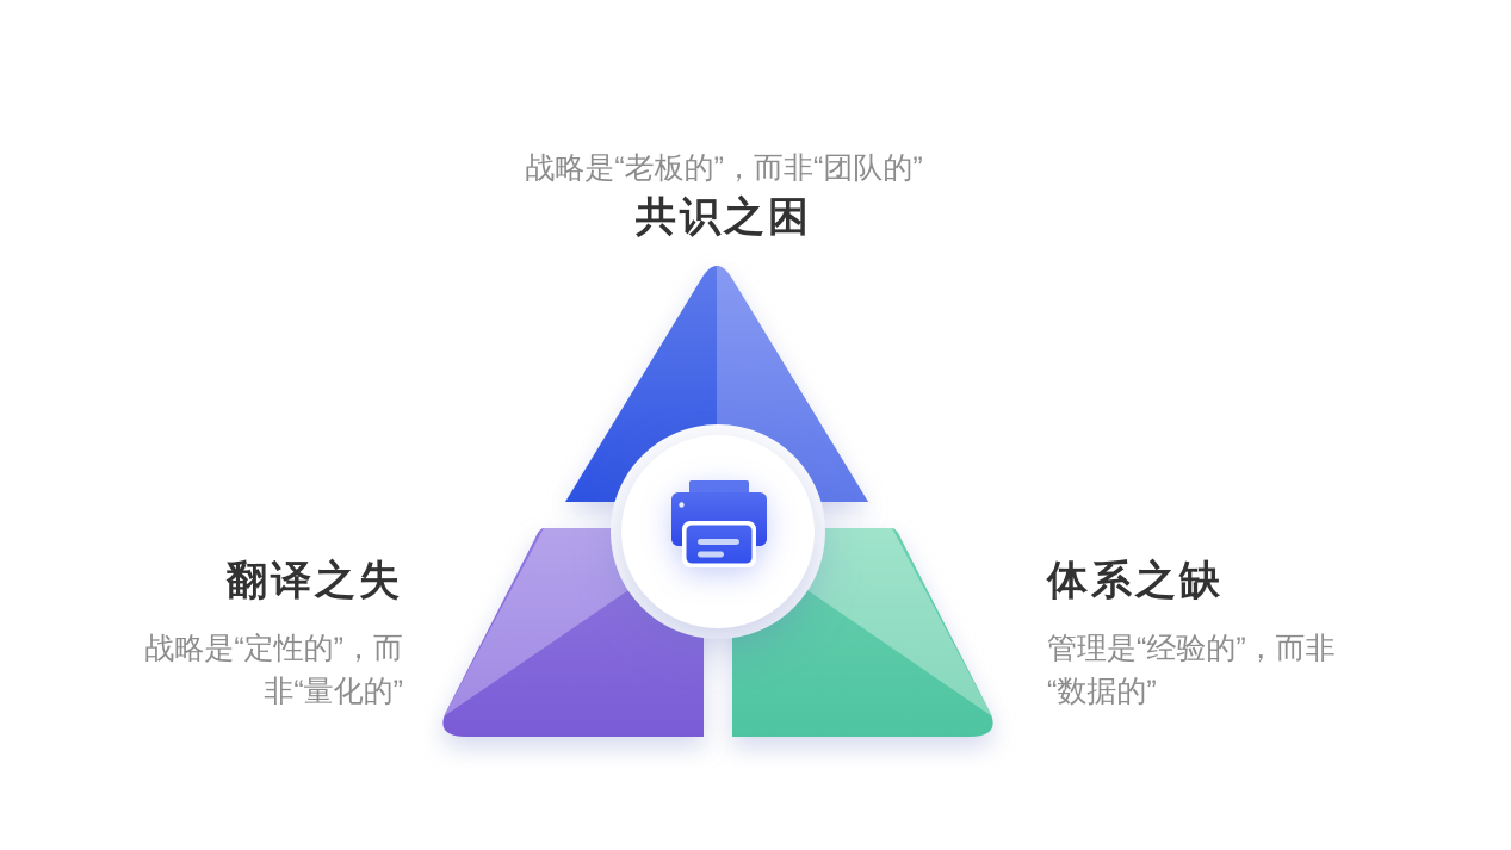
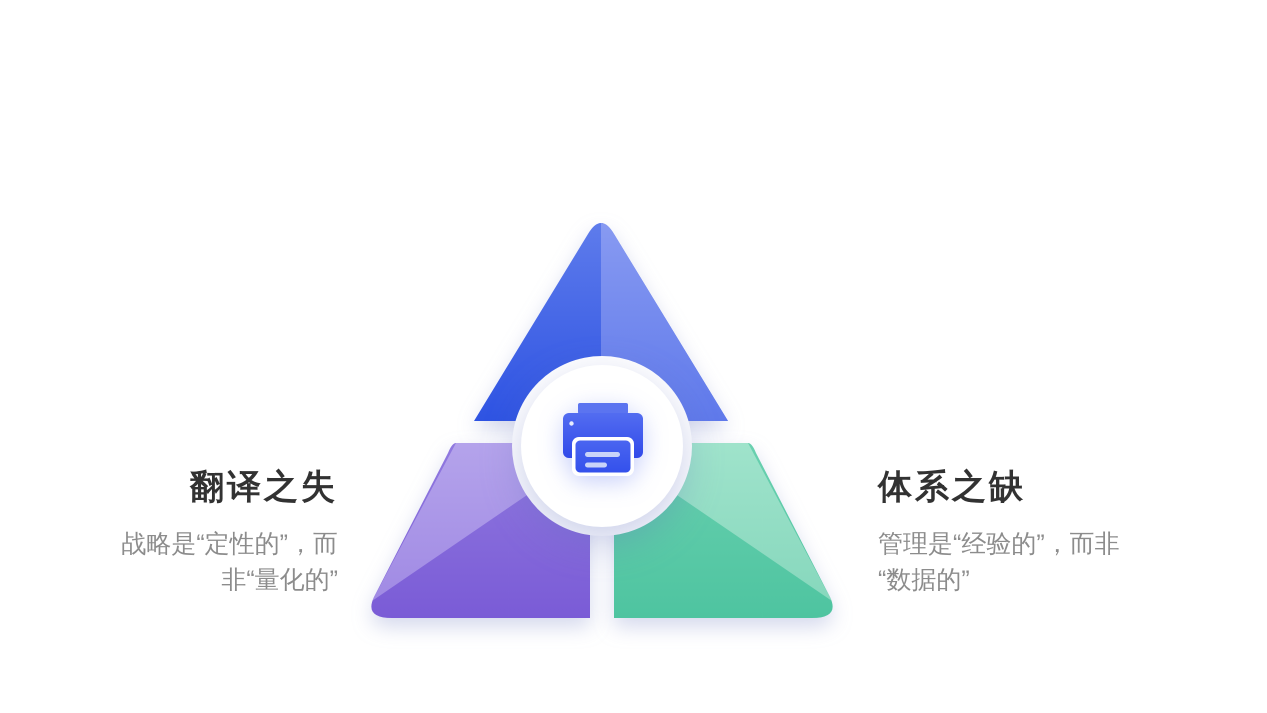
- 战略是“老板的”，而非“团队的”
- 共识之困
  翻译之失
  战略是“定性的”，而
  非“量化的”
  体系之缺
  管理是“经验的”，而非
  “数据的”
